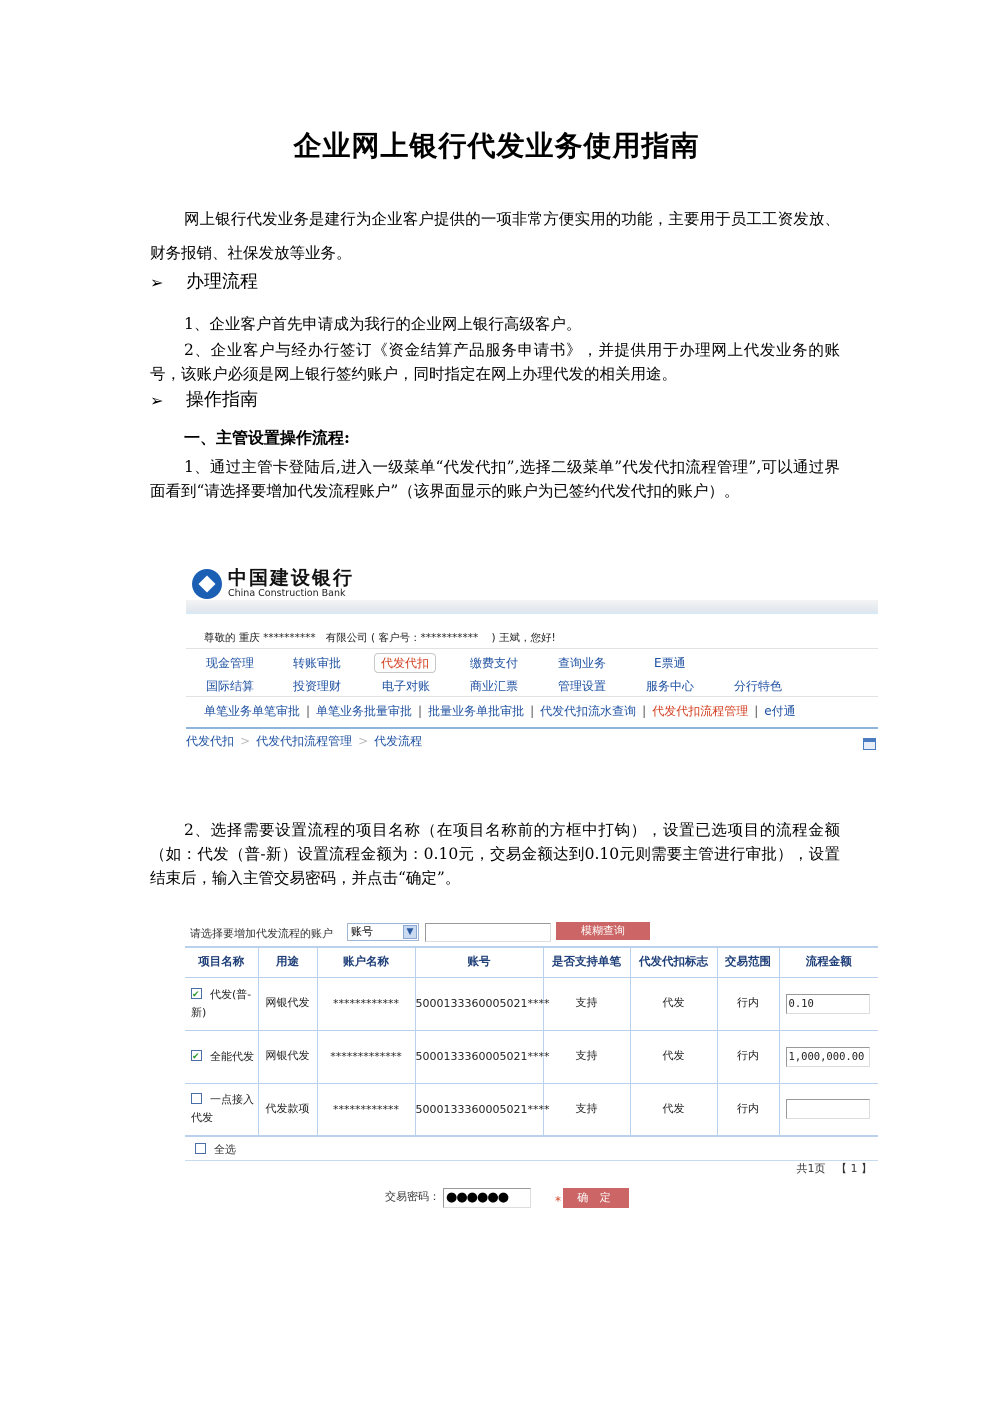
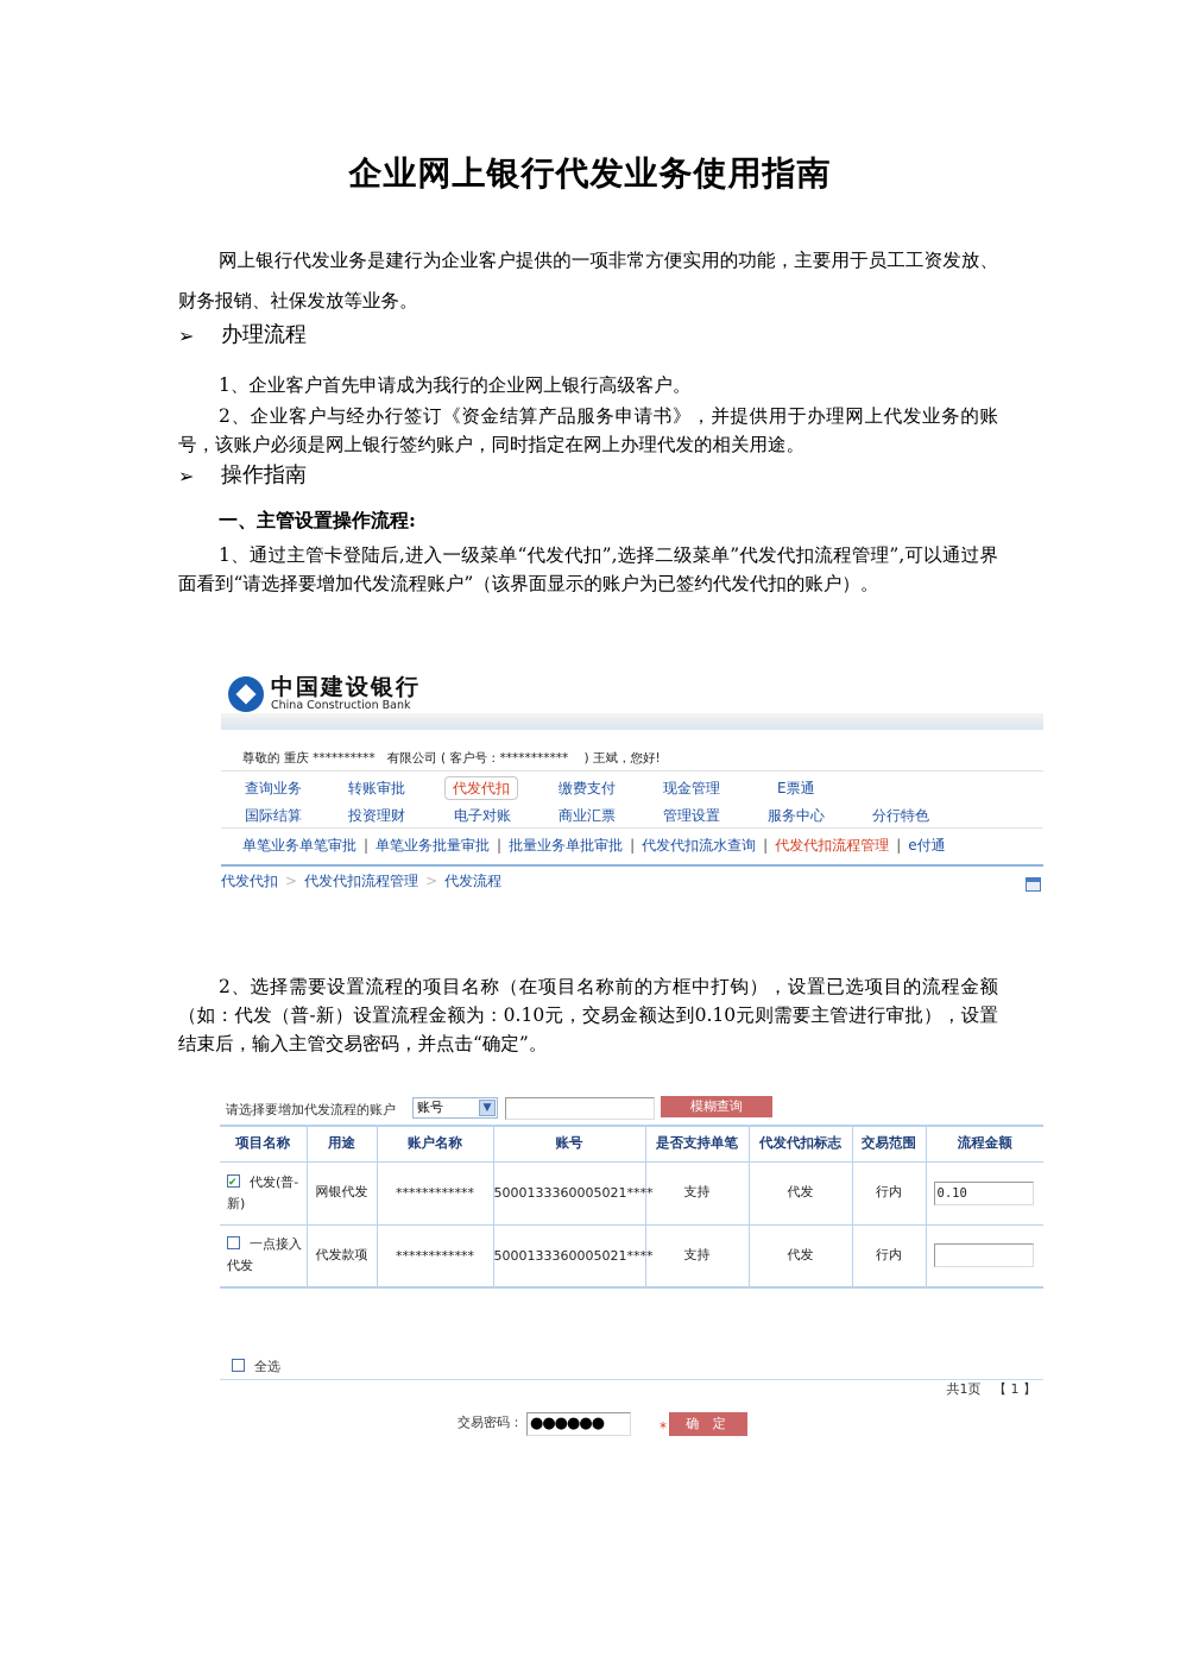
  企业网上银行代发业务使用指南
  网上银行代发业务是建行为企业客户提供的一项非常方便实用的功能，主要用于员工工资发放、财务报销、社保发放等业务。
  ➢
  办理流程
  1、企业客户首先申请成为我行的企业网上银行高级客户。
  2、企业客户与经办行签订《资金结算产品服务申请书》，并提供用于办理网上代发业务的账号，该账户必须是网上银行签约账户，同时指定在网上办理代发的相关用途。
  ➢
  操作指南
  一、主管设置操作流程:
  1、通过主管卡登陆后,进入一级菜单“代发代扣”,选择二级菜单”代发代扣流程管理”,可以通过界面看到“请选择要增加代发流程账户”（该界面显示的账户为已签约代发代扣的账户）。
  中国建设银行
  China Construction Bank
  尊敬的 重庆 ********** 有限公司 ( 客户号：*********** ) 王斌，您好!
- 现金管理
+ 查询业务
  转账审批
  代发代扣
  缴费支付
- 查询业务
+ 现金管理
  E票通
  国际结算
  投资理财
  电子对账
  商业汇票
  管理设置
  服务中心
  分行特色
  单笔业务单笔审批 | 单笔业务批量审批 | 批量业务单批审批 | 代发代扣流水查询 | 代发代扣流程管理 | e付通
  代发代扣 > 代发代扣流程管理 > 代发流程
  2、选择需要设置流程的项目名称（在项目名称前的方框中打钩），设置已选项目的流程金额（如：代发（普-新）设置流程金额为：0.10元，交易金额达到0.10元则需要主管进行审批），设置结束后，输入主管交易密码，并点击“确定”。
  请选择要增加代发流程的账户
  账号
  ▼
  模糊查询
  项目名称	用途	账户名称	账号	是否支持单笔	代发代扣标志	交易范围	流程金额
  代发(普-新)	网银代发	************	5000133360005021****	支持	代发	行内	0.10
- 全能代发	网银代发	*************	5000133360005021****	支持	代发	行内	1,000,000.00
  一点接入代发	代发款项	************	5000133360005021****	支持	代发	行内
  全选
  共1页 【 1 】
  交易密码：
  ●●●●●●
  *
  确 定
